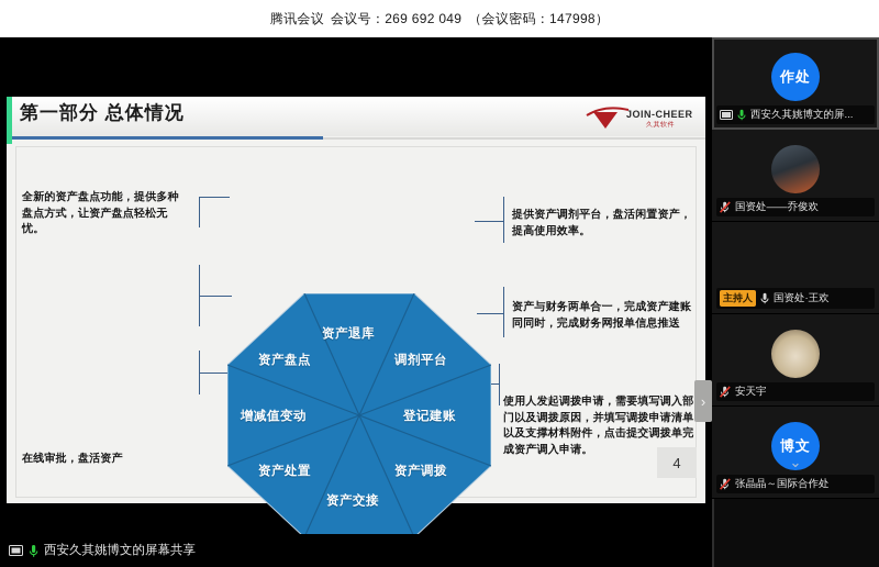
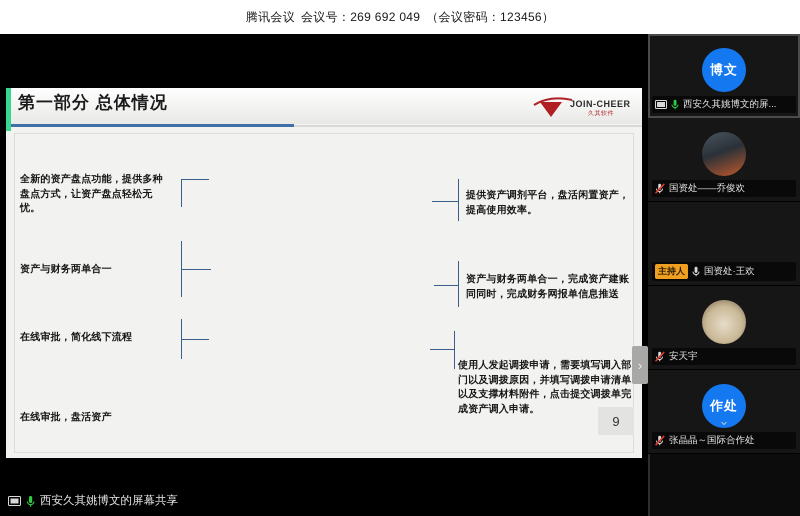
- 腾讯会议 会议号：269 692 049 （会议密码：147998）
+ 腾讯会议 会议号：269 692 049 （会议密码：123456）
  第一部分 总体情况
  JOIN-CHEER
- 资产退库
- 调剂平台
- 登记建账
- 资产调拨
- 资产交接
- 资产处置
- 增减值变动
- 资产盘点
  全新的资产盘点功能，提供多种盘点方式，让资产盘点轻松无忧。
+ 资产与财务两单合一
+ 在线审批，简化线下流程
  在线审批，盘活资产
  提供资产调剂平台，盘活闲置资产，提高使用效率。
  资产与财务两单合一，完成资产建账同同时，完成财务网报单信息推送
  使用人发起调拨申请，需要填写调入部门以及调拨原因，并填写调拨申请清单以及支撑材料附件，点击提交调拨单完成资产调入申请。
- 4
+ 9
  ›
  西安久其姚博文的屏幕共享
- 作处
+ 博文
  西安久其姚博文的屏...
  国资处——乔俊欢
  主持人
  国资处·王欢
  安天宇
- 博文
+ 作处
  ⌄
  张晶晶～国际合作处
